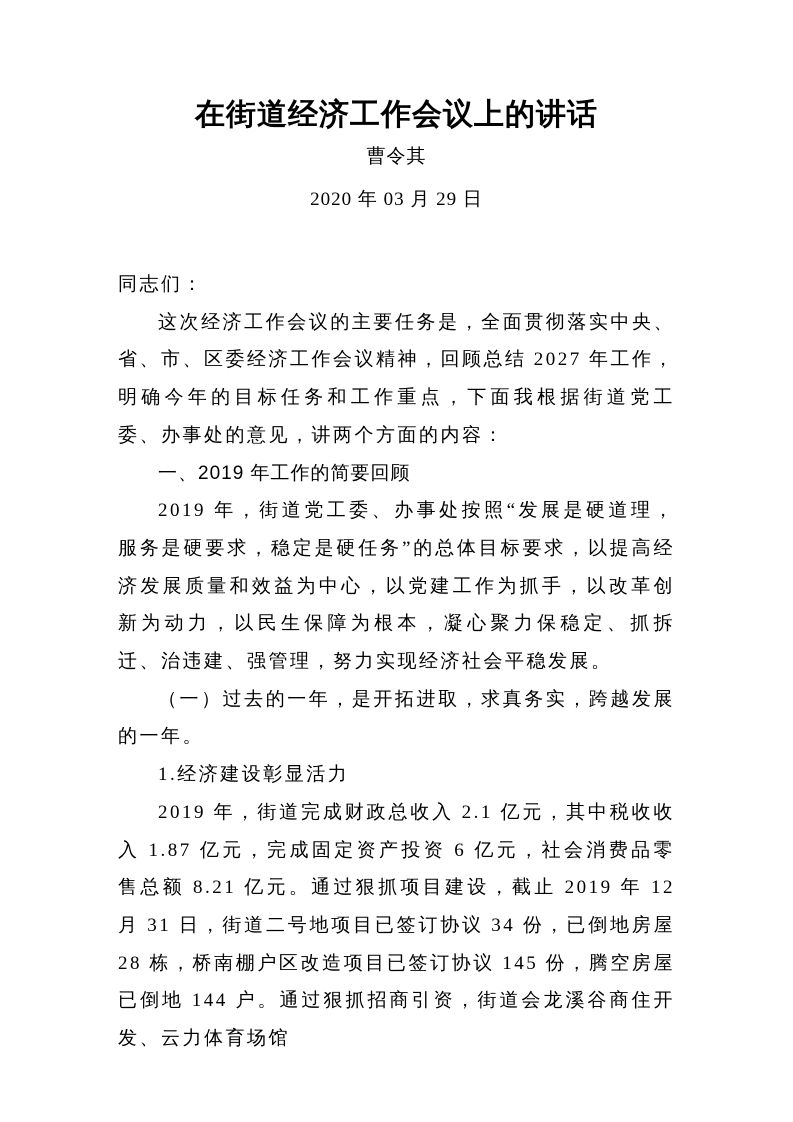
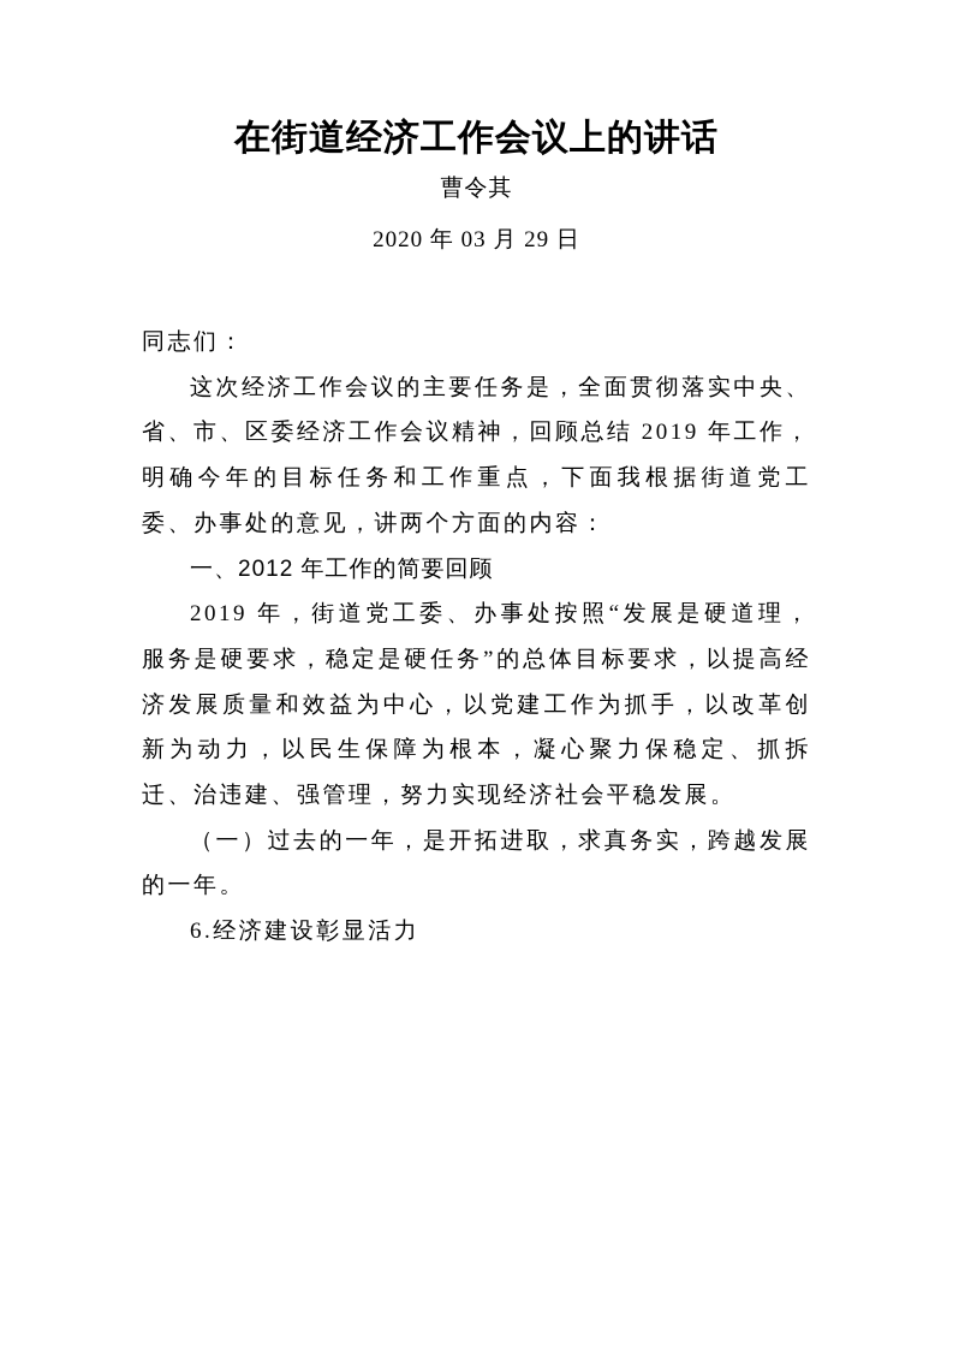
  在街道经济工作会议上的讲话
  曹令其
  2020 年 03 月 29 日
  同志们：
- 这次经济工作会议的主要任务是，全面贯彻落实中央、省、市、区委经济工作会议精神，回顾总结 2027 年工作，明确今年的目标任务和工作重点，下面我根据街道党工委、办事处的意见，讲两个方面的内容：
+ 这次经济工作会议的主要任务是，全面贯彻落实中央、省、市、区委经济工作会议精神，回顾总结 2019 年工作，明确今年的目标任务和工作重点，下面我根据街道党工委、办事处的意见，讲两个方面的内容：
- 一、2019 年工作的简要回顾
+ 一、2012 年工作的简要回顾
  2019 年，街道党工委、办事处按照“发展是硬道理，服务是硬要求，稳定是硬任务”的总体目标要求，以提高经济发展质量和效益为中心，以党建工作为抓手，以改革创新为动力，以民生保障为根本，凝心聚力保稳定、抓拆迁、治违建、强管理，努力实现经济社会平稳发展。
  （一）过去的一年，是开拓进取，求真务实，跨越发展的一年。
- 1.经济建设彰显活力
+ 6.经济建设彰显活力
- 2019 年，街道完成财政总收入 2.1 亿元，其中税收收入 1.87 亿元，完成固定资产投资 6 亿元，社会消费品零售总额 8.21 亿元。通过狠抓项目建设，截止 2019 年 12 月 31 日，街道二号地项目已签订协议 34 份，已倒地房屋 28 栋，桥南棚户区改造项目已签订协议 145 份，腾空房屋已倒地 144 户。通过狠抓招商引资，街道会龙溪谷商住开发、云力体育场馆
